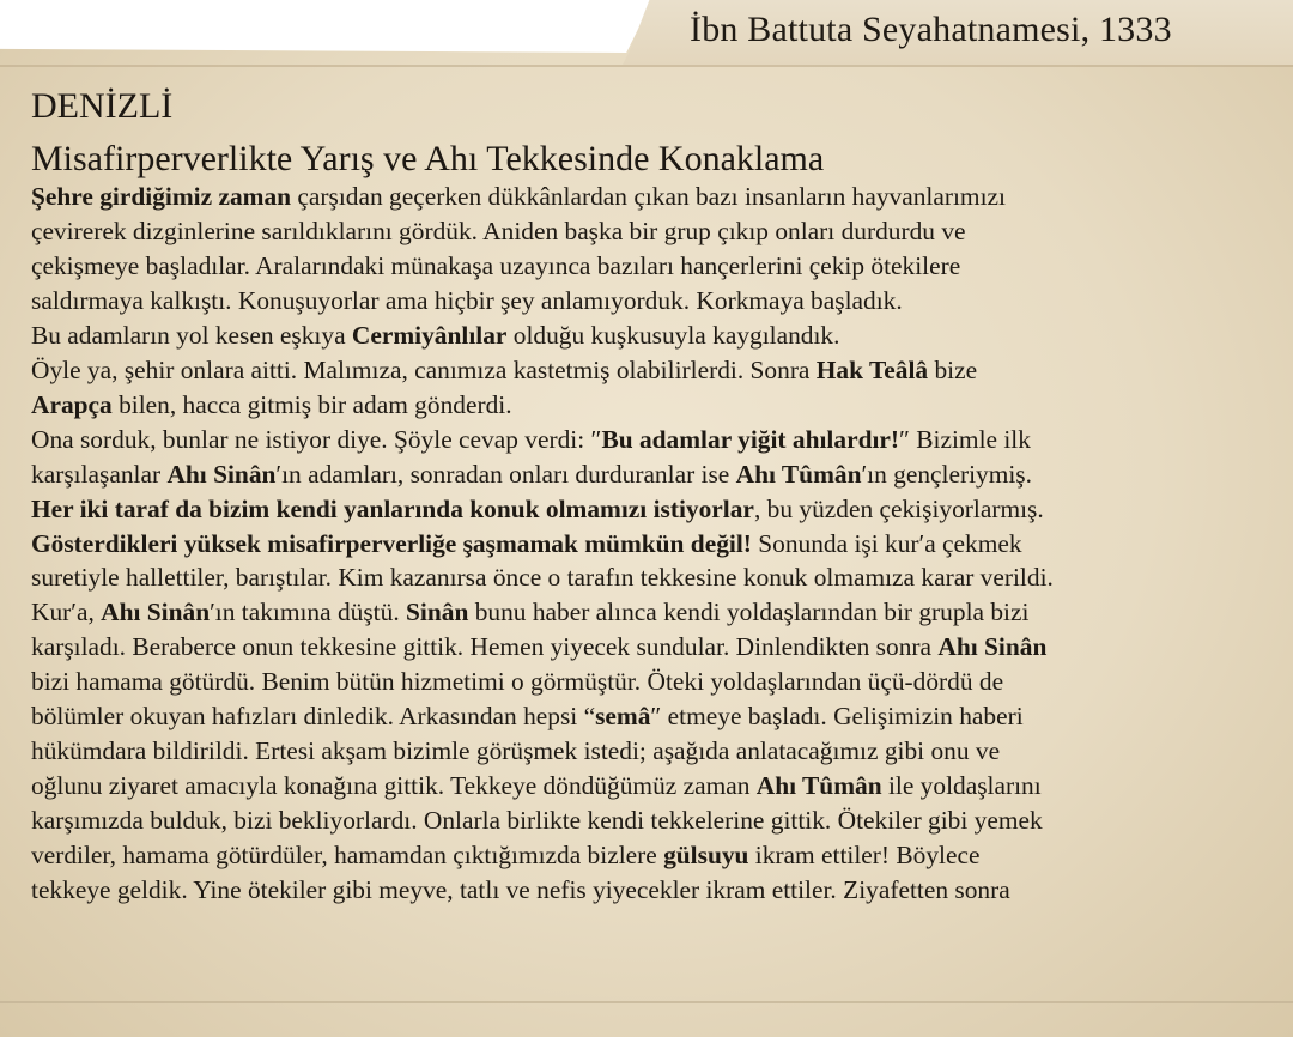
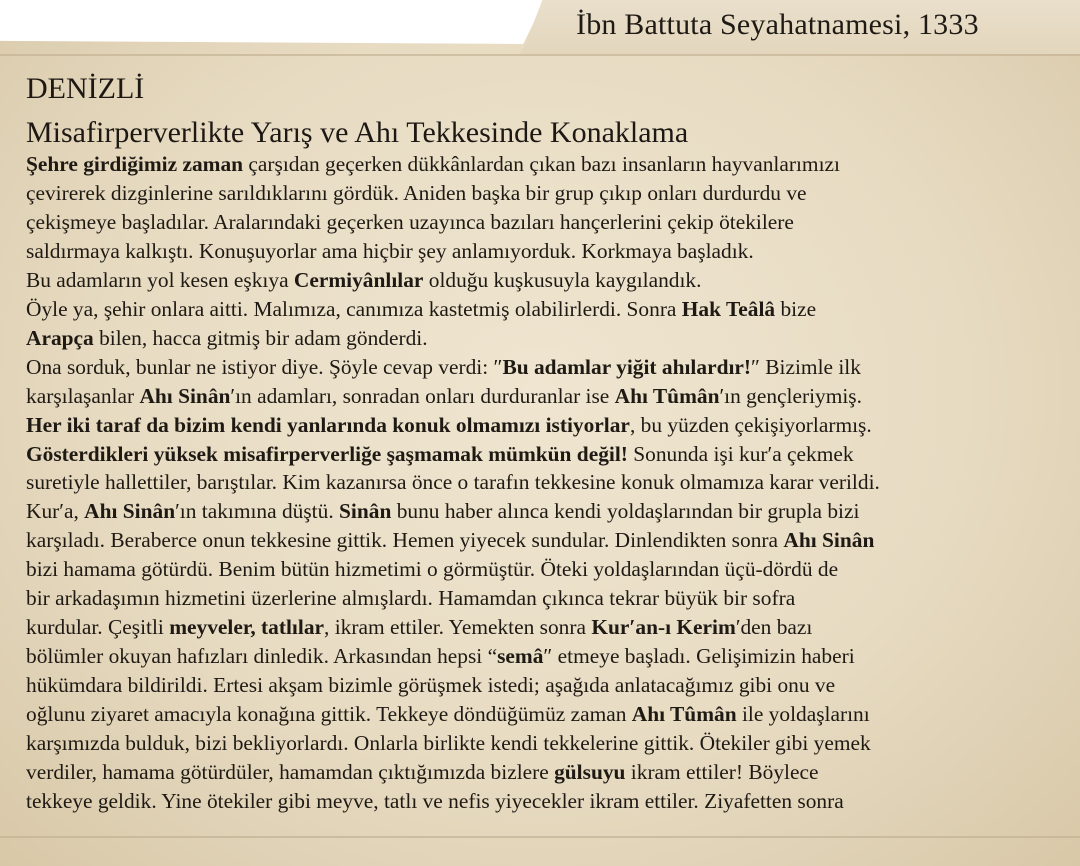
  İbn Battuta Seyahatnamesi, 1333
  DENİZLİ
  Misafirperverlikte Yarış ve Ahı Tekkesinde Konaklama
  Şehre girdiğimiz zaman çarşıdan geçerken dükkânlardan çıkan bazı insanların hayvanlarımızı
  çevirerek dizginlerine sarıldıklarını gördük. Aniden başka bir grup çıkıp onları durdurdu ve
- çekişmeye başladılar. Aralarındaki münakaşa uzayınca bazıları hançerlerini çekip ötekilere
+ çekişmeye başladılar. Aralarındaki geçerken uzayınca bazıları hançerlerini çekip ötekilere
  saldırmaya kalkıştı. Konuşuyorlar ama hiçbir şey anlamıyorduk. Korkmaya başladık.
  Bu adamların yol kesen eşkıya Cermiyânlılar olduğu kuşkusuyla kaygılandık.
  Öyle ya, şehir onlara aitti. Malımıza, canımıza kastetmiş olabilirlerdi. Sonra Hak Teâlâ bize
  Arapça bilen, hacca gitmiş bir adam gönderdi.
  Ona sorduk, bunlar ne istiyor diye. Şöyle cevap verdi: ″Bu adamlar yiğit ahılardır!″ Bizimle ilk
  karşılaşanlar Ahı Sinân′ın adamları, sonradan onları durduranlar ise Ahı Tûmân′ın gençleriymiş.
  Her iki taraf da bizim kendi yanlarında konuk olmamızı istiyorlar, bu yüzden çekişiyorlarmış.
  Gösterdikleri yüksek misafirperverliğe şaşmamak mümkün değil! Sonunda işi kur′a çekmek
  suretiyle hallettiler, barıştılar. Kim kazanırsa önce o tarafın tekkesine konuk olmamıza karar verildi.
  Kur′a, Ahı Sinân′ın takımına düştü. Sinân bunu haber alınca kendi yoldaşlarından bir grupla bizi
  karşıladı. Beraberce onun tekkesine gittik. Hemen yiyecek sundular. Dinlendikten sonra Ahı Sinân
  bizi hamama götürdü. Benim bütün hizmetimi o görmüştür. Öteki yoldaşlarından üçü-dördü de
+ bir arkadaşımın hizmetini üzerlerine almışlardı. Hamamdan çıkınca tekrar büyük bir sofra
+ kurdular. Çeşitli meyveler, tatlılar, ikram ettiler. Yemekten sonra Kur′an-ı Kerim′den bazı
  bölümler okuyan hafızları dinledik. Arkasından hepsi “semâ″ etmeye başladı. Gelişimizin haberi
  hükümdara bildirildi. Ertesi akşam bizimle görüşmek istedi; aşağıda anlatacağımız gibi onu ve
  oğlunu ziyaret amacıyla konağına gittik. Tekkeye döndüğümüz zaman Ahı Tûmân ile yoldaşlarını
  karşımızda bulduk, bizi bekliyorlardı. Onlarla birlikte kendi tekkelerine gittik. Ötekiler gibi yemek
  verdiler, hamama götürdüler, hamamdan çıktığımızda bizlere gülsuyu ikram ettiler! Böylece
  tekkeye geldik. Yine ötekiler gibi meyve, tatlı ve nefis yiyecekler ikram ettiler. Ziyafetten sonra
